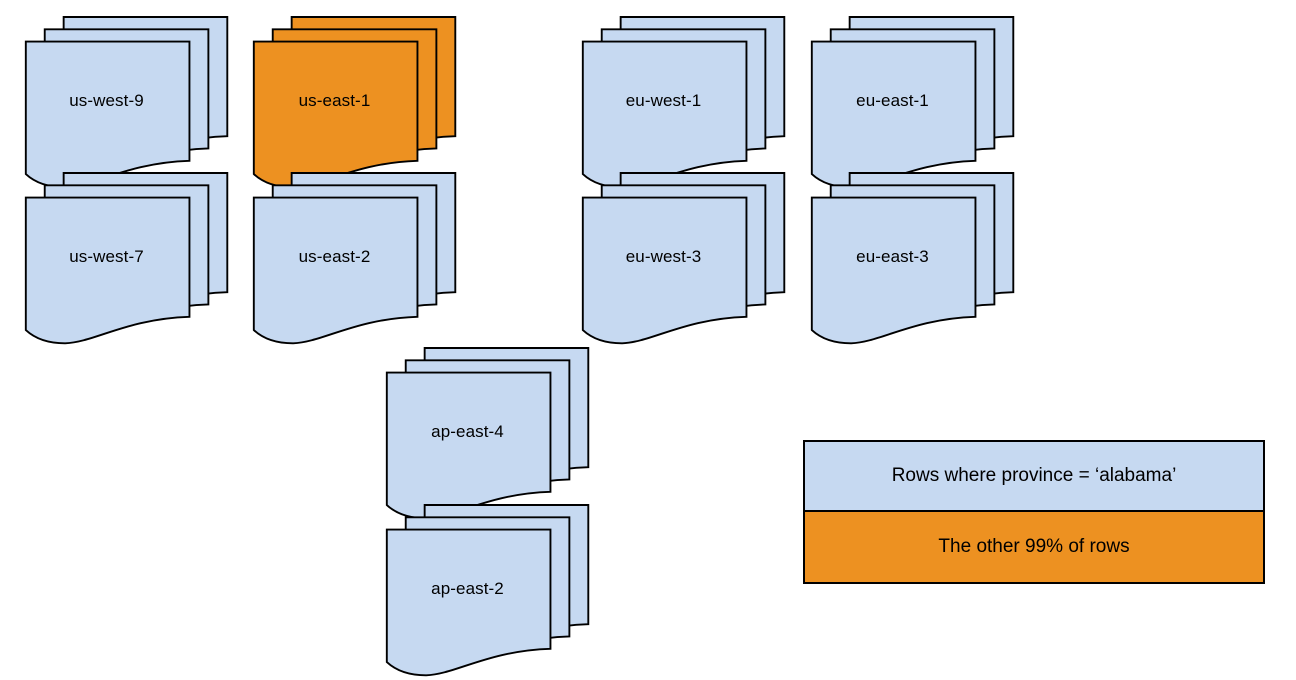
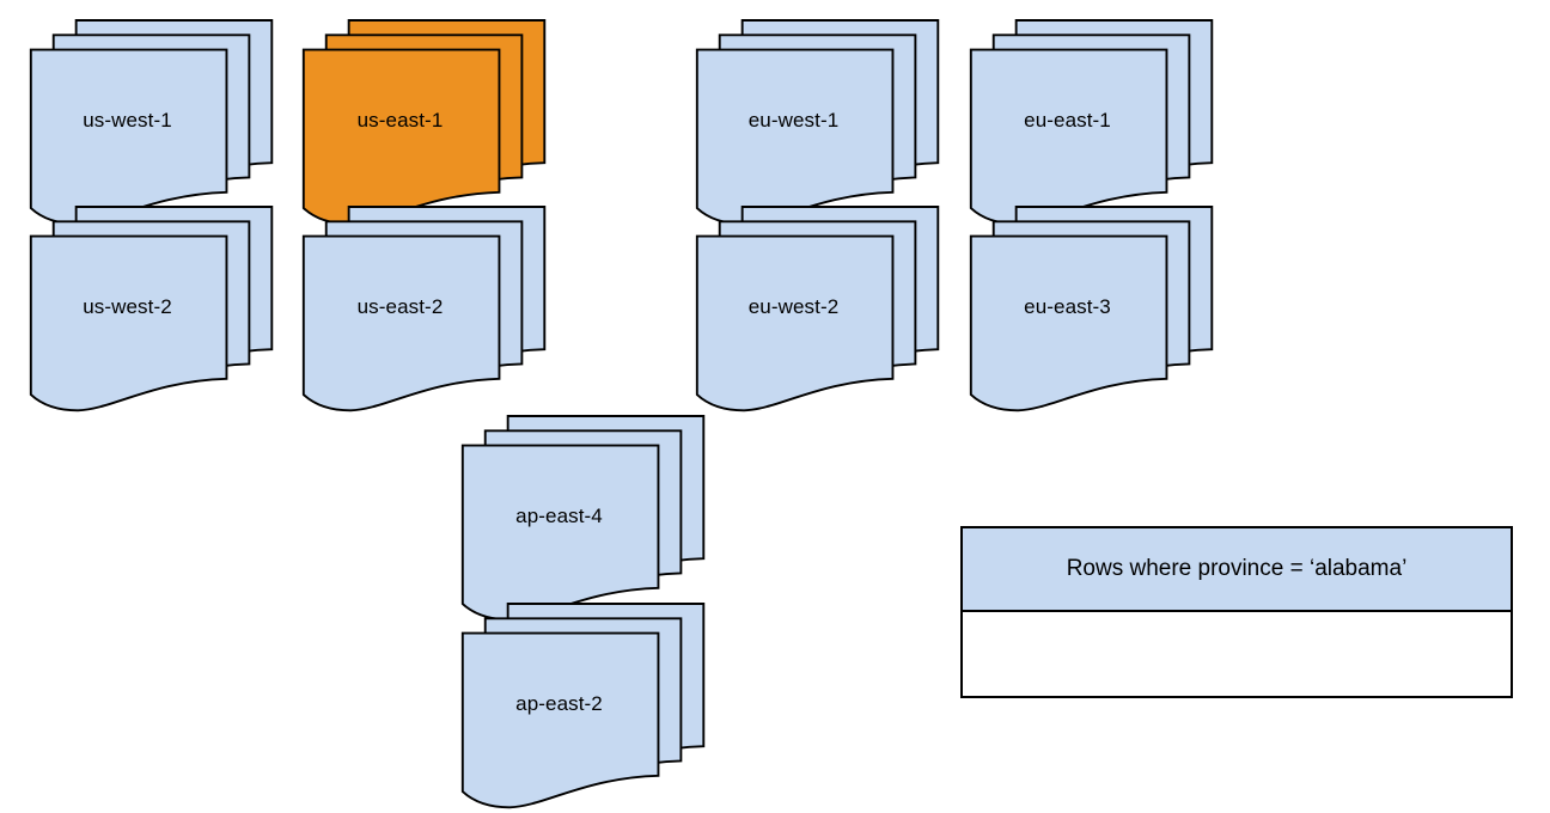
- us-west-9
+ us-west-1
  us-east-1
  eu-west-1
  eu-east-1
- us-west-7
+ us-west-2
  us-east-2
- eu-west-3
+ eu-west-2
  eu-east-3
  ap-east-4
  ap-east-2
  Rows where province = ‘alabama’
- The other 99% of rows
